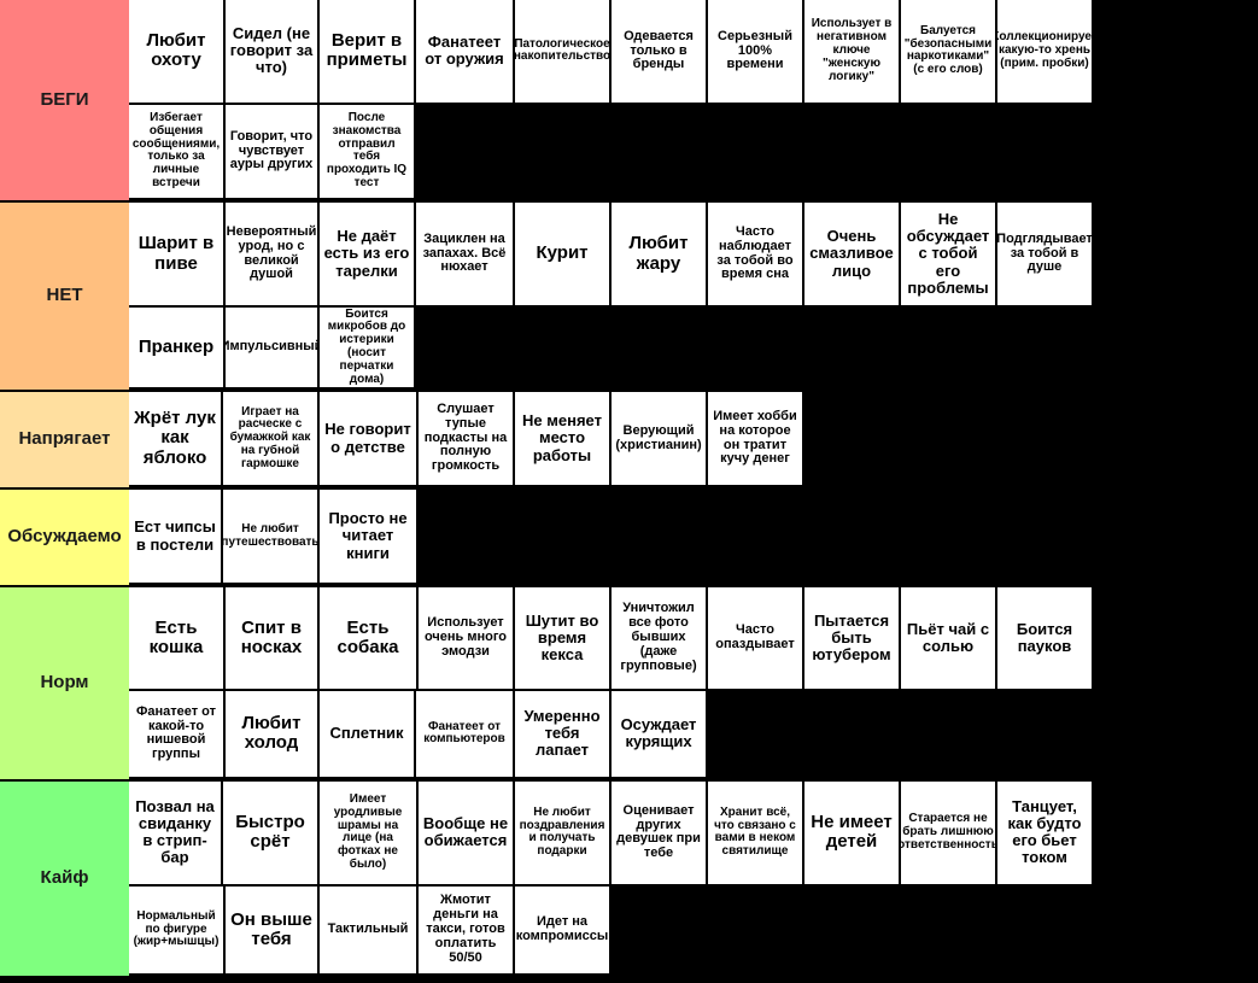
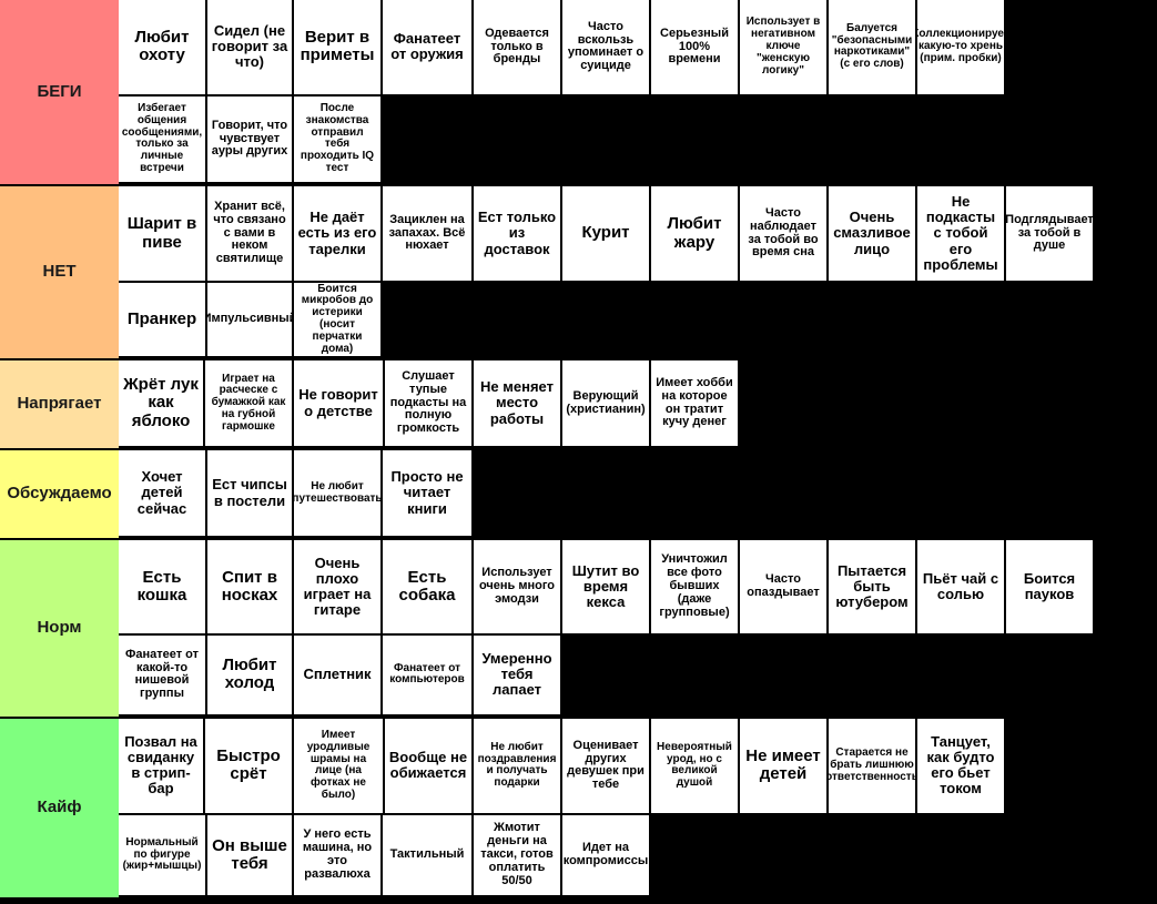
  БЕГИ
  Любит охоту
  Сидел (не говорит за что)
  Верит в приметы
  Фанатеет от оружия
- Патологическое накопительство
  Одевается только в бренды
+ Часто вскользь упоминает о суициде
  Серьезный 100% времени
  Использует в негативном ключе "женскую логику"
  Балуется "безопасными наркотиками" (с его слов)
  оллекционируе какую-то хрень (прим. пробки)
  Избегает общения сообщениями, только за личные встречи
  Говорит, что чувствует ауры других
  После знакомства отправил тебя проходить IQ тест
  НЕТ
  Шарит в пиве
- Невероятный урод, но с великой душой
+ Хранит всё, что связано с вами в неком святилище
  Не даёт есть из его тарелки
  Зациклен на запахах. Всё нюхает
+ Ест только из доставок
  Курит
  Любит жару
  Часто наблюдает за тобой во время сна
  Очень смазливое лицо
- Не обсуждает с тобой его проблемы
+ Не подкасты с тобой его проблемы
  Подглядывает за тобой в душе
  Пранкер
  Импульсивны
  Боится микробов до истерики (носит перчатки дома)
  Напрягает
  Жрёт лук как яблоко
  Играет на расческе с бумажкой как на губной гармошке
  Не говорит о детстве
  Слушает тупые подкасты на полную громкость
  Не меняет место работы
  Верующий (христианин)
  Имеет хобби на которое он тратит кучу денег
  Обсуждаемо
+ Хочет детей сейчас
  Ест чипсы в постели
  Не любит путешествовать
  Просто не читает книги
  Норм
  Есть кошка
  Спит в носках
+ Очень плохо играет на гитаре
  Есть собака
  Использует очень много эмодзи
  Шутит во время кекса
  Уничтожил все фото бывших (даже групповые)
  Часто опаздывает
  Пытается быть ютубером
  Пьёт чай с солью
  Боится пауков
  Фанатеет от какой-то нишевой группы
  Любит холод
  Сплетник
  Фанатеет от компьютеров
  Умеренно тебя лапает
- Осуждает курящих
  Кайф
  Позвал на свиданку в стрип-бар
  Быстро срёт
  Имеет уродливые шрамы на лице (на фотках не было)
  Вообще не обижается
  Не любит поздравления и получать подарки
  Оценивает других девушек при тебе
- Хранит всё, что связано с вами в неком святилище
+ Невероятный урод, но с великой душой
  Не имеет детей
  Старается не брать лишнюю ответственность
  Танцует, как будто его бьет током
  Нормальный по фигуре (жир+мышцы)
  Он выше тебя
+ У него есть машина, но это развалюха
  Тактильный
  Жмотит деньги на такси, готов оплатить 50/50
  Идет на компромиссы
